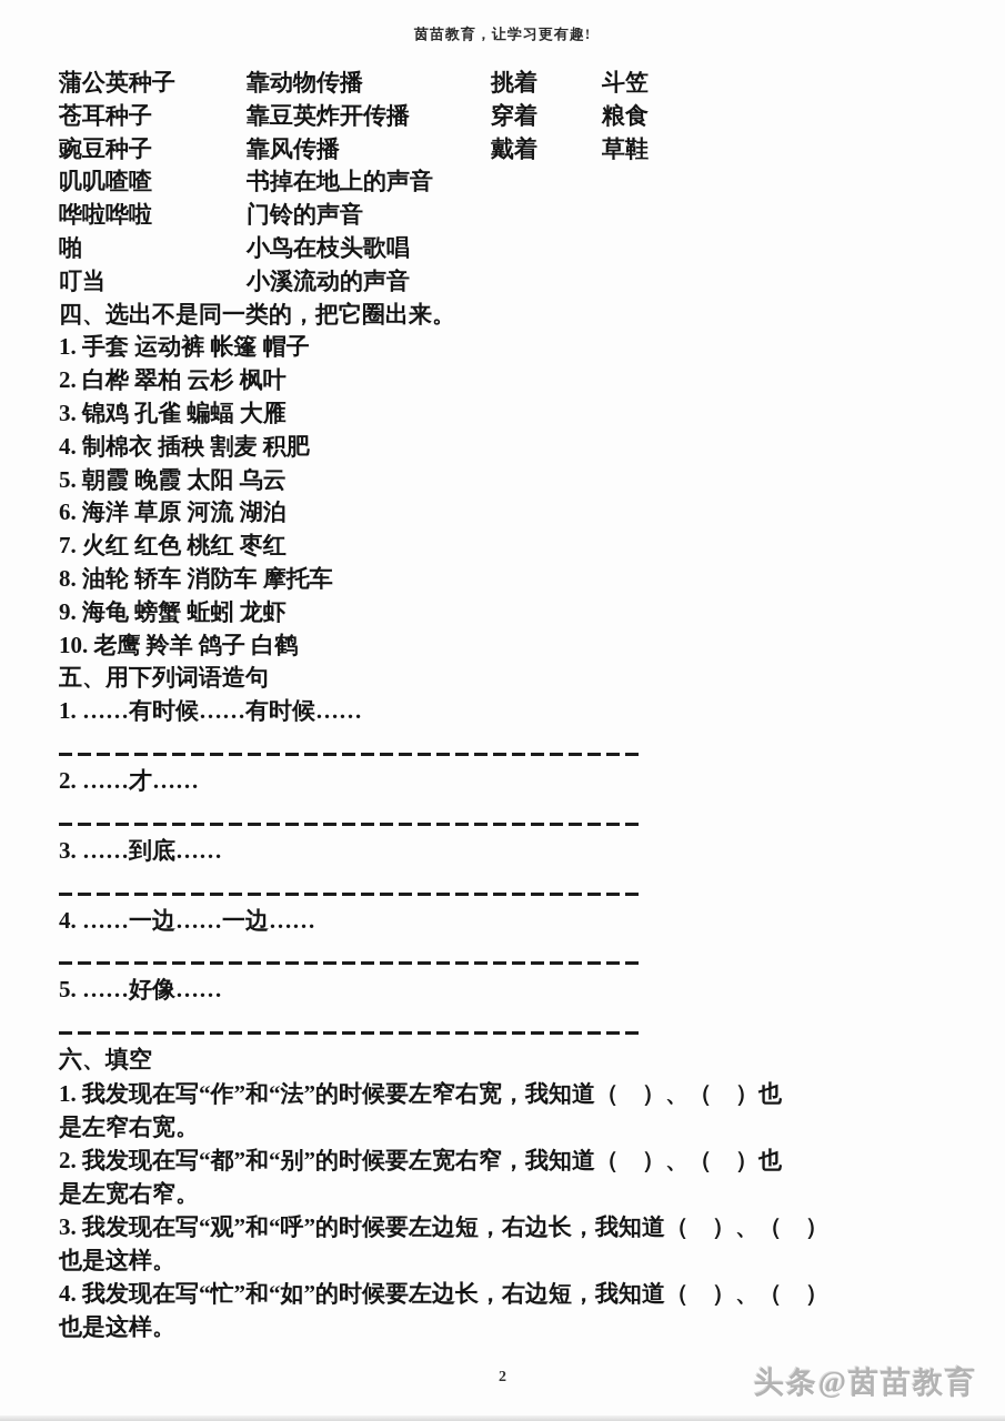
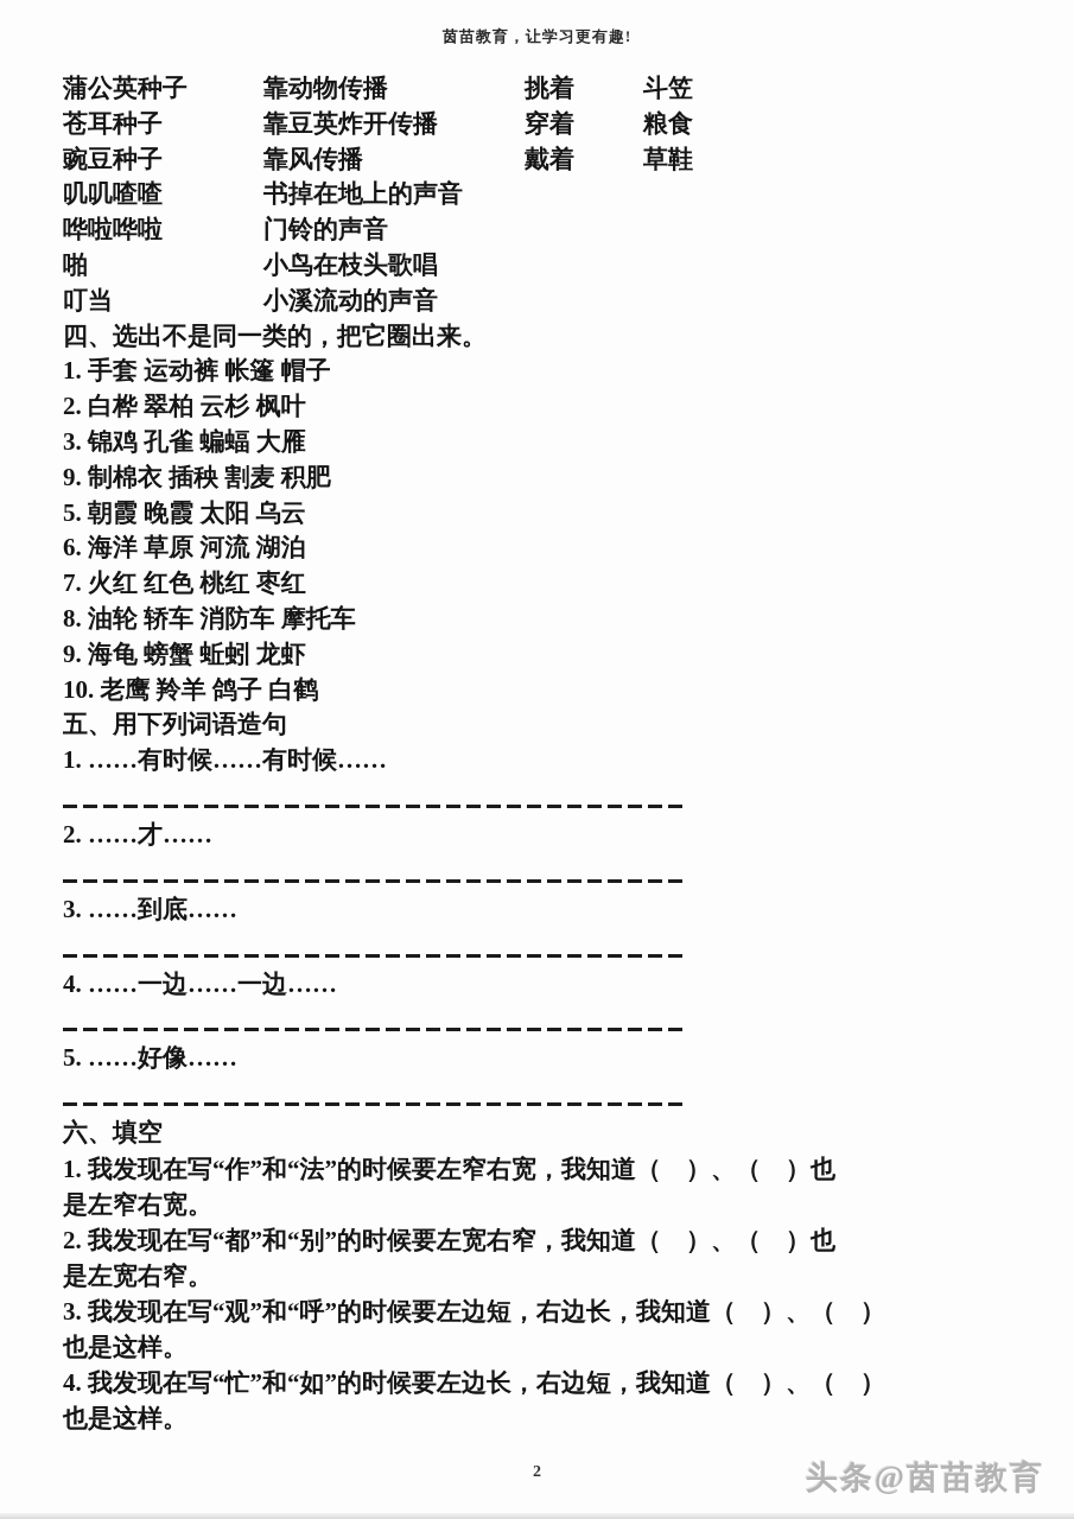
  茵苗教育，让学习更有趣!
  蒲公英种子
  靠动物传播
  挑着
  斗笠
  苍耳种子
  靠豆英炸开传播
  穿着
  粮食
  豌豆种子
  靠风传播
  戴着
  草鞋
  叽叽喳喳
  书掉在地上的声音
  哗啦哗啦
  门铃的声音
  啪
  小鸟在枝头歌唱
  叮当
  小溪流动的声音
  四、选出不是同一类的，把它圈出来。
  1. 手套 运动裤 帐篷 帽子
  2. 白桦 翠柏 云杉 枫叶
  3. 锦鸡 孔雀 蝙蝠 大雁
- 4. 制棉衣 插秧 割麦 积肥
+ 9. 制棉衣 插秧 割麦 积肥
  5. 朝霞 晚霞 太阳 乌云
  6. 海洋 草原 河流 湖泊
  7. 火红 红色 桃红 枣红
  8. 油轮 轿车 消防车 摩托车
  9. 海龟 螃蟹 蚯蚓 龙虾
  10. 老鹰 羚羊 鸽子 白鹤
  五、用下列词语造句
  1. ……有时候……有时候……
  2. ……才……
  3. ……到底……
  4. ……一边……一边……
  5. ……好像……
  六、填空
  1. 我发现在写“作”和“法”的时候要左窄右宽，我知道（ ）、（ ）也
  是左窄右宽。
  2. 我发现在写“都”和“别”的时候要左宽右窄，我知道（ ）、（ ）也
  是左宽右窄。
  3. 我发现在写“观”和“呼”的时候要左边短，右边长，我知道（ ）、（ ）
  也是这样。
  4. 我发现在写“忙”和“如”的时候要左边长，右边短，我知道（ ）、（ ）
  也是这样。
  2
  头条@茵苗教育
